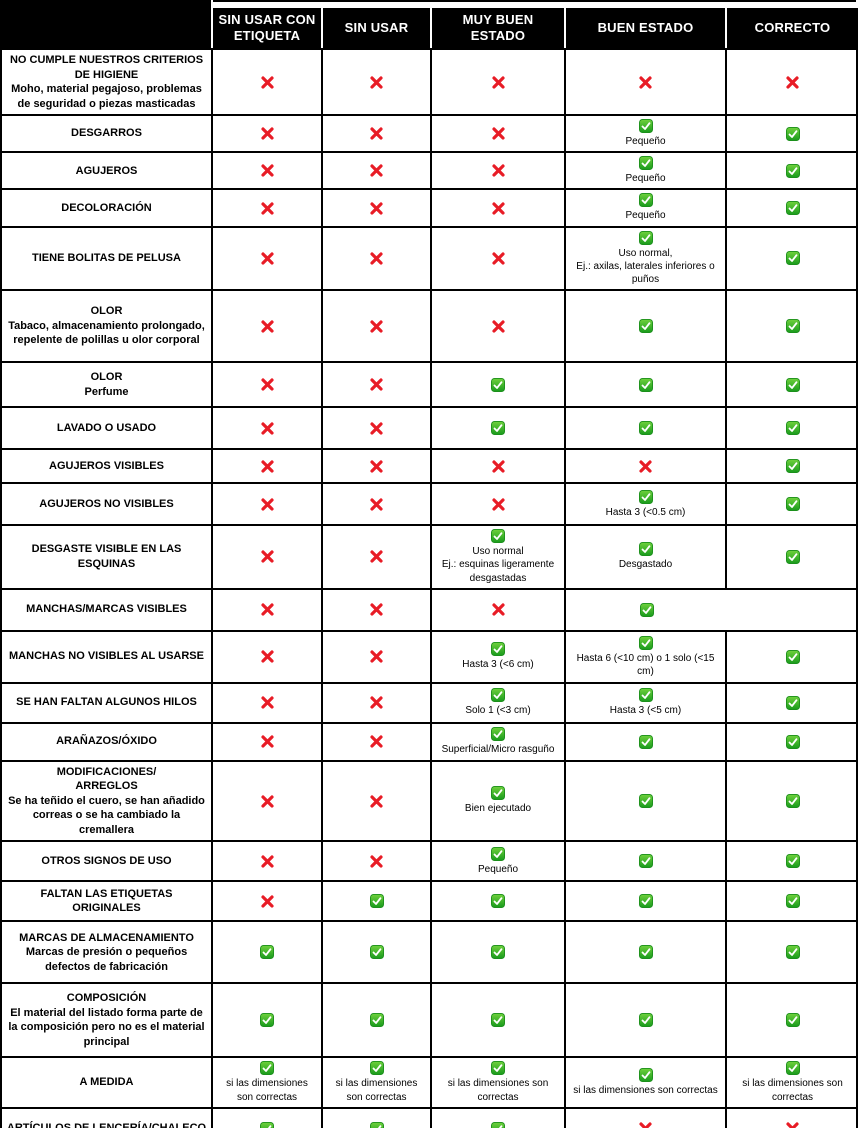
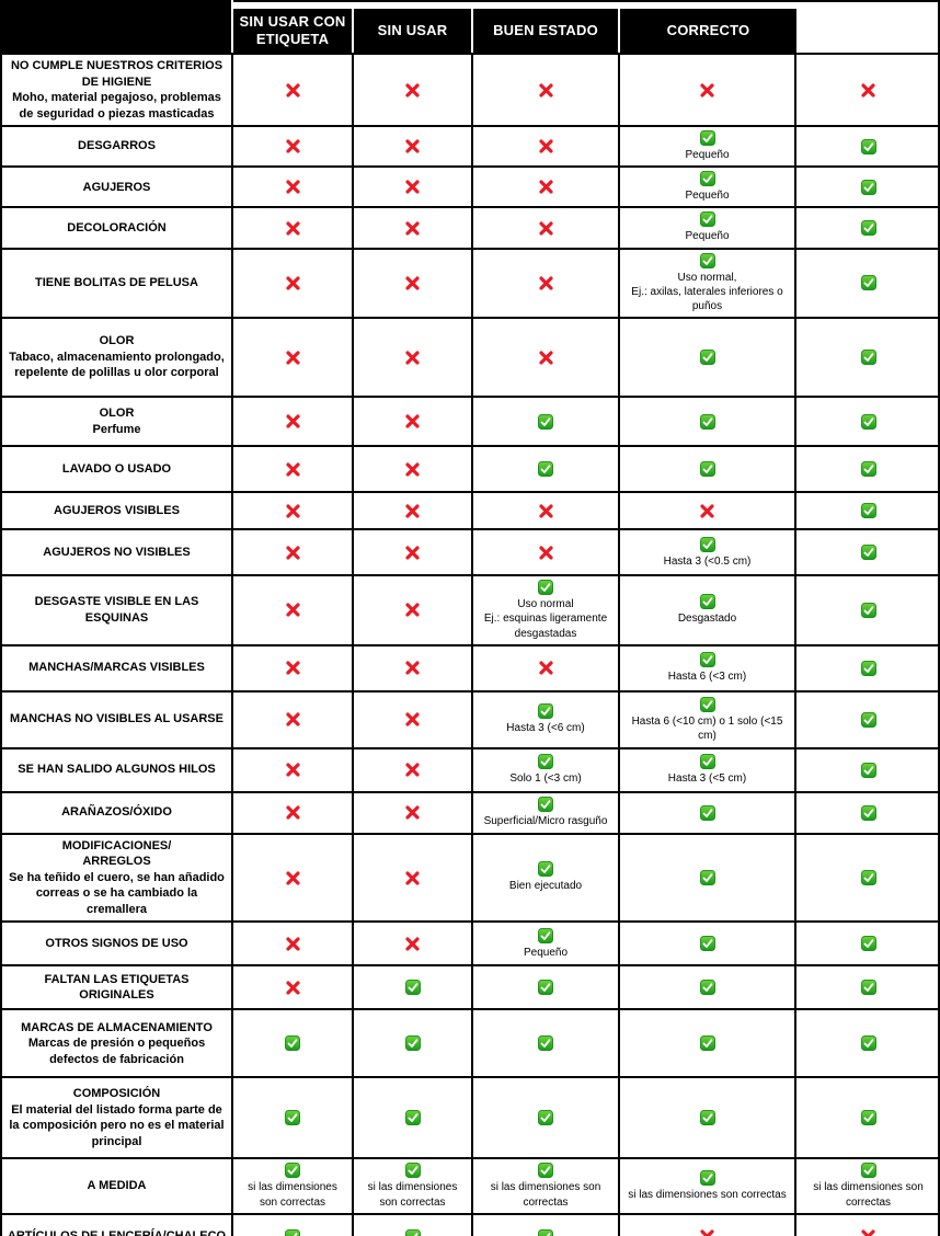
  SIN USAR CON
  ETIQUETA
  SIN USAR
- MUY BUEN
- ESTADO
  BUEN ESTADO
  CORRECTO
  NO CUMPLE NUESTROS CRITERIOS DE HIGIENE
  Moho, material pegajoso, problemas de seguridad o piezas masticadas
  DESGARROS
  Pequeño
  AGUJEROS
  Pequeño
  DECOLORACIÓN
  Pequeño
  TIENE BOLITAS DE PELUSA
  Uso normal,
  Ej.: axilas, laterales inferiores o puños
  OLOR
  Tabaco, almacenamiento prolongado, repelente de polillas u olor corporal
  OLOR
  Perfume
  LAVADO O USADO
  AGUJEROS VISIBLES
  AGUJEROS NO VISIBLES
  Hasta 3 (<0.5 cm)
  DESGASTE VISIBLE EN LAS ESQUINAS
  Uso normal
  Ej.: esquinas ligeramente desgastadas
  Desgastado
  MANCHAS/MARCAS VISIBLES
+ Hasta 6 (<3 cm)
  MANCHAS NO VISIBLES AL USARSE
  Hasta 3 (<6 cm)
  Hasta 6 (<10 cm) o 1 solo (<15 cm)
- SE HAN FALTAN ALGUNOS HILOS
+ SE HAN SALIDO ALGUNOS HILOS
  Solo 1 (<3 cm)
  Hasta 3 (<5 cm)
  ARAÑAZOS/ÓXIDO
  Superficial/Micro rasguño
  MODIFICACIONES/
  ARREGLOS
  Se ha teñido el cuero, se han añadido correas o se ha cambiado la cremallera
  Bien ejecutado
  OTROS SIGNOS DE USO
  Pequeño
  FALTAN LAS ETIQUETAS ORIGINALES
  MARCAS DE ALMACENAMIENTO
  Marcas de presión o pequeños defectos de fabricación
  COMPOSICIÓN
  El material del listado forma parte de la composición pero no es el material principal
  A MEDIDA
  si las dimensiones son correctas
  si las dimensiones son correctas
  si las dimensiones son correctas
  si las dimensiones son correctas
  si las dimensiones son correctas
